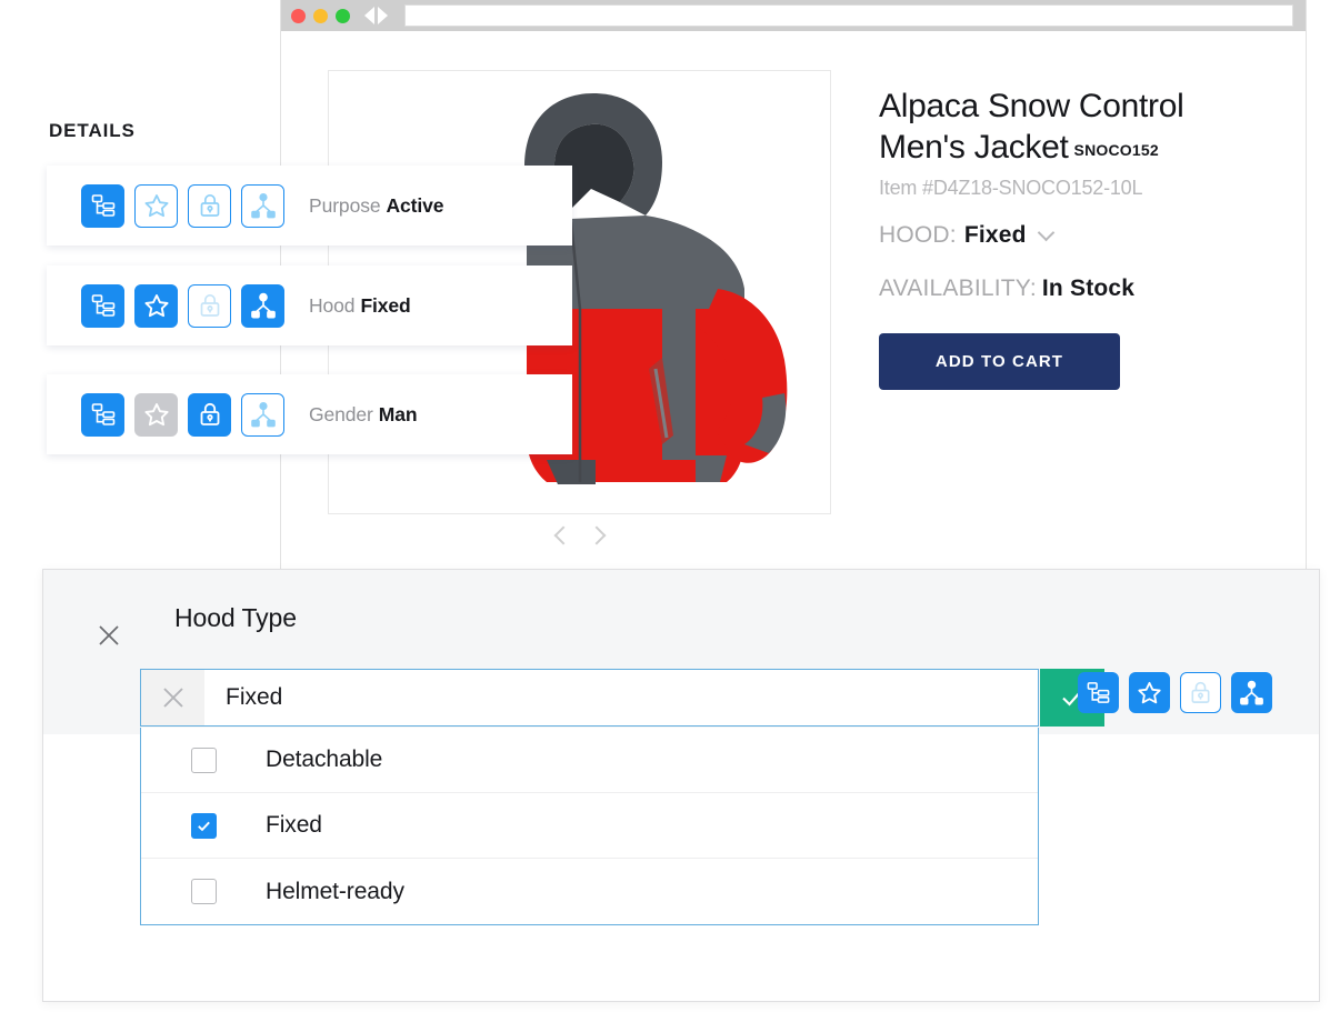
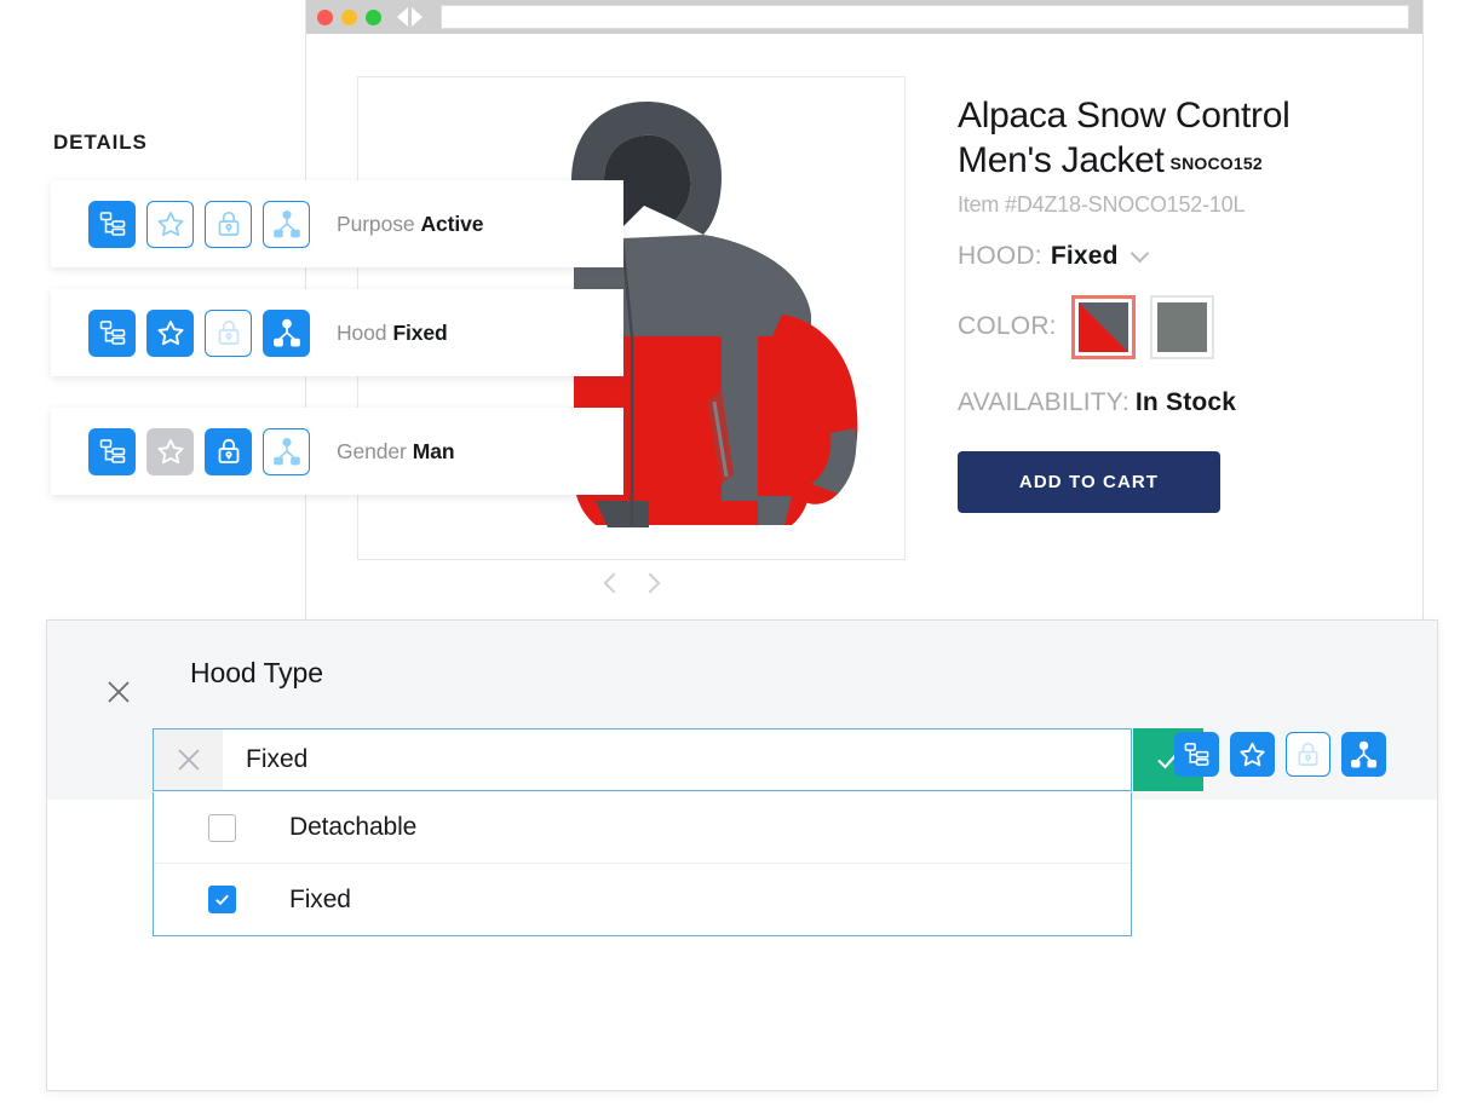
  Alpaca Snow Control Men's Jacket SNOCO152
  Item #D4Z18-SNOCO152-10L
  HOOD:
  Fixed
+ COLOR:
  AVAILABILITY: In Stock
  ADD TO CART
  DETAILS
  Purpose Active
  Hood Fixed
  Gender Man
  Hood Type
  Fixed
  Detachable
  Fixed
- Helmet-ready
